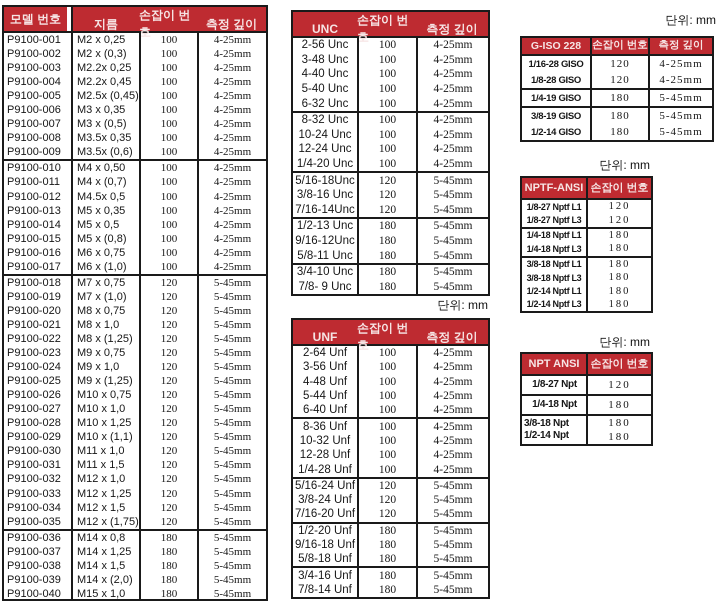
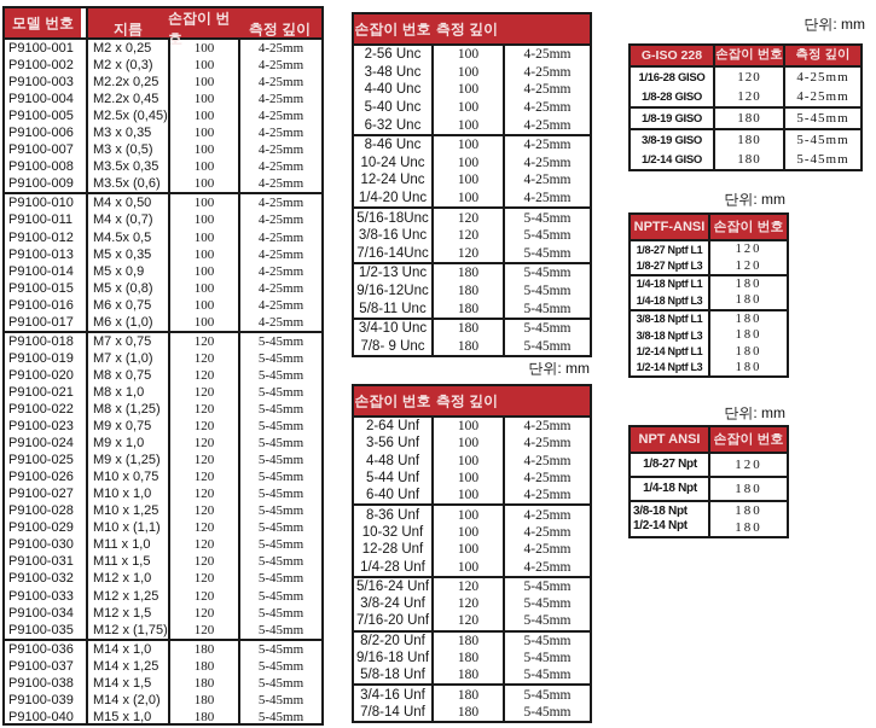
  모델 번호
  지름
  손잡이 번호
  측정 깊이
  P9100-001
  M2 x 0,25
  100
  4-25mm
  P9100-002
  M2 x (0,3)
  100
  4-25mm
  P9100-003
  M2.2x 0,25
  100
  4-25mm
  P9100-004
  M2.2x 0,45
  100
  4-25mm
  P9100-005
  M2.5x (0,45)
  100
  4-25mm
  P9100-006
  M3 x 0,35
  100
  4-25mm
  P9100-007
  M3 x (0,5)
  100
  4-25mm
  P9100-008
  M3.5x 0,35
  100
  4-25mm
  P9100-009
  M3.5x (0,6)
  100
  4-25mm
  P9100-010
  M4 x 0,50
  100
  4-25mm
  P9100-011
  M4 x (0,7)
  100
  4-25mm
  P9100-012
  M4.5x 0,5
  100
  4-25mm
  P9100-013
  M5 x 0,35
  100
  4-25mm
  P9100-014
- M5 x 0,5
+ M5 x 0,9
  100
  4-25mm
  P9100-015
  M5 x (0,8)
  100
  4-25mm
  P9100-016
  M6 x 0,75
  100
  4-25mm
  P9100-017
  M6 x (1,0)
  100
  4-25mm
  P9100-018
  M7 x 0,75
  120
  5-45mm
  P9100-019
  M7 x (1,0)
  120
  5-45mm
  P9100-020
  M8 x 0,75
  120
  5-45mm
  P9100-021
  M8 x 1,0
  120
  5-45mm
  P9100-022
  M8 x (1,25)
  120
  5-45mm
  P9100-023
  M9 x 0,75
  120
  5-45mm
  P9100-024
  M9 x 1,0
  120
  5-45mm
  P9100-025
  M9 x (1,25)
  120
  5-45mm
  P9100-026
  M10 x 0,75
  120
  5-45mm
  P9100-027
  M10 x 1,0
  120
  5-45mm
  P9100-028
  M10 x 1,25
  120
  5-45mm
  P9100-029
  M10 x (1,1)
  120
  5-45mm
  P9100-030
  M11 x 1,0
  120
  5-45mm
  P9100-031
  M11 x 1,5
  120
  5-45mm
  P9100-032
  M12 x 1,0
  120
  5-45mm
  P9100-033
  M12 x 1,25
  120
  5-45mm
  P9100-034
  M12 x 1,5
  120
  5-45mm
  P9100-035
  M12 x (1,75)
  120
  5-45mm
  P9100-036
- M14 x 0,8
+ M14 x 1,0
  180
  5-45mm
  P9100-037
  M14 x 1,25
  180
  5-45mm
  P9100-038
  M14 x 1,5
  180
  5-45mm
  P9100-039
  M14 x (2,0)
  180
  5-45mm
  P9100-040
  M15 x 1,0
  180
  5-45mm
- UNC
  손잡이 번호
  측정 깊이
  2-56 Unc
  100
  4-25mm
  3-48 Unc
  100
  4-25mm
  4-40 Unc
  100
  4-25mm
  5-40 Unc
  100
  4-25mm
  6-32 Unc
  100
  4-25mm
- 8-32 Unc
+ 8-46 Unc
  100
  4-25mm
  10-24 Unc
  100
  4-25mm
  12-24 Unc
  100
  4-25mm
  1/4-20 Unc
  100
  4-25mm
  5/16-18Unc
  120
  5-45mm
  3/8-16 Unc
  120
  5-45mm
  7/16-14Unc
  120
  5-45mm
  1/2-13 Unc
  180
  5-45mm
  9/16-12Unc
  180
  5-45mm
  5/8-11 Unc
  180
  5-45mm
  3/4-10 Unc
  180
  5-45mm
  7/8- 9 Unc
  180
  5-45mm
  단위: mm
- UNF
  손잡이 번호
  측정 깊이
  2-64 Unf
  100
  4-25mm
  3-56 Unf
  100
  4-25mm
  4-48 Unf
  100
  4-25mm
  5-44 Unf
  100
  4-25mm
  6-40 Unf
  100
  4-25mm
  8-36 Unf
  100
  4-25mm
  10-32 Unf
  100
  4-25mm
  12-28 Unf
  100
  4-25mm
  1/4-28 Unf
  100
  4-25mm
  5/16-24 Unf
  120
  5-45mm
  3/8-24 Unf
  120
  5-45mm
  7/16-20 Unf
  120
  5-45mm
- 1/2-20 Unf
+ 8/2-20 Unf
  180
  5-45mm
  9/16-18 Unf
  180
  5-45mm
  5/8-18 Unf
  180
  5-45mm
  3/4-16 Unf
  180
  5-45mm
  7/8-14 Unf
  180
  5-45mm
  단위: mm
  G-ISO 228
  손잡이 번호
  측정 깊이
  1/16-28 GISO
  120
  4-25mm
  1/8-28 GISO
  120
  4-25mm
- 1/4-19 GISO
+ 1/8-19 GISO
  180
  5-45mm
  3/8-19 GISO
  180
  5-45mm
  1/2-14 GISO
  180
  5-45mm
  단위: mm
  NPTF-ANSI
  손잡이 번호
  1/8-27 Nptf L1
  120
  1/8-27 Nptf L3
  120
  1/4-18 Nptf L1
  180
  1/4-18 Nptf L3
  180
  3/8-18 Nptf L1
  180
  3/8-18 Nptf L3
  180
  1/2-14 Nptf L1
  180
  1/2-14 Nptf L3
  180
  단위: mm
  NPT ANSI
  손잡이 번호
  1/8-27 Npt
  120
  1/4-18 Npt
  180
  3/8-18 Npt 1/2-14 Npt
  180
  180
